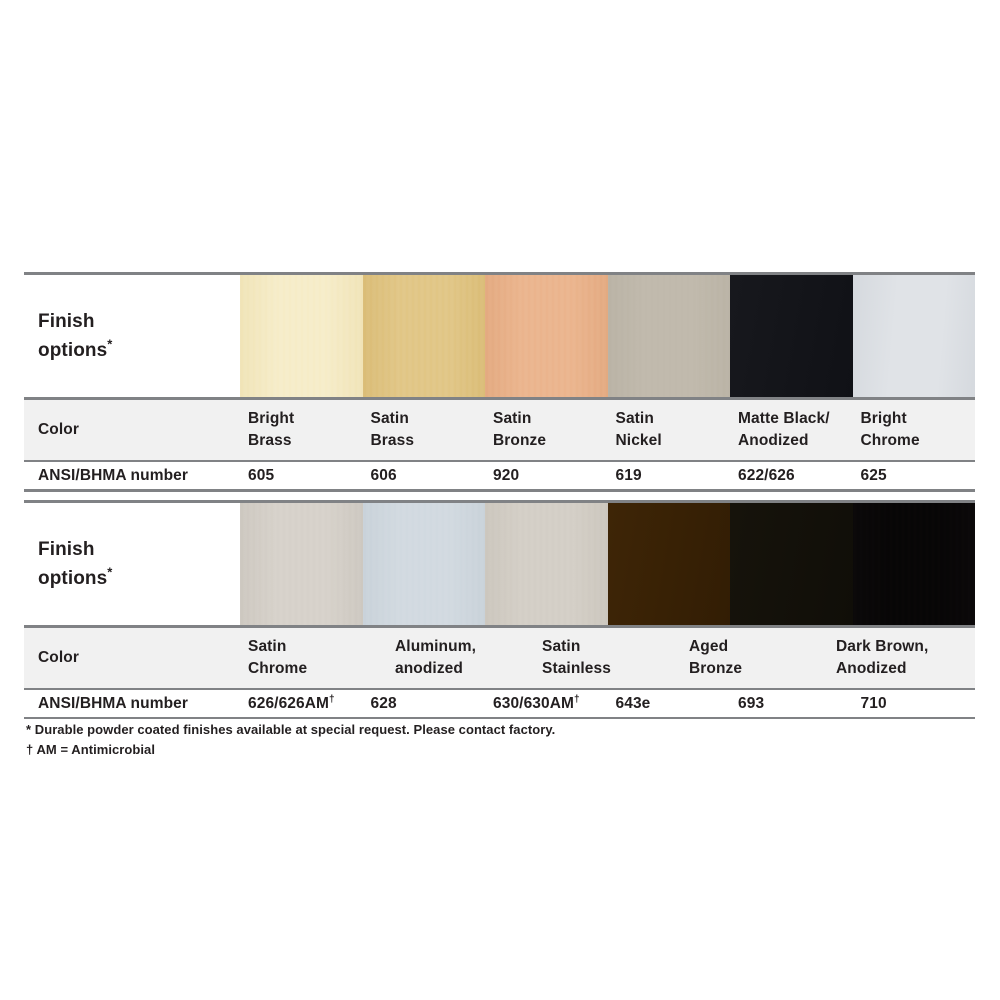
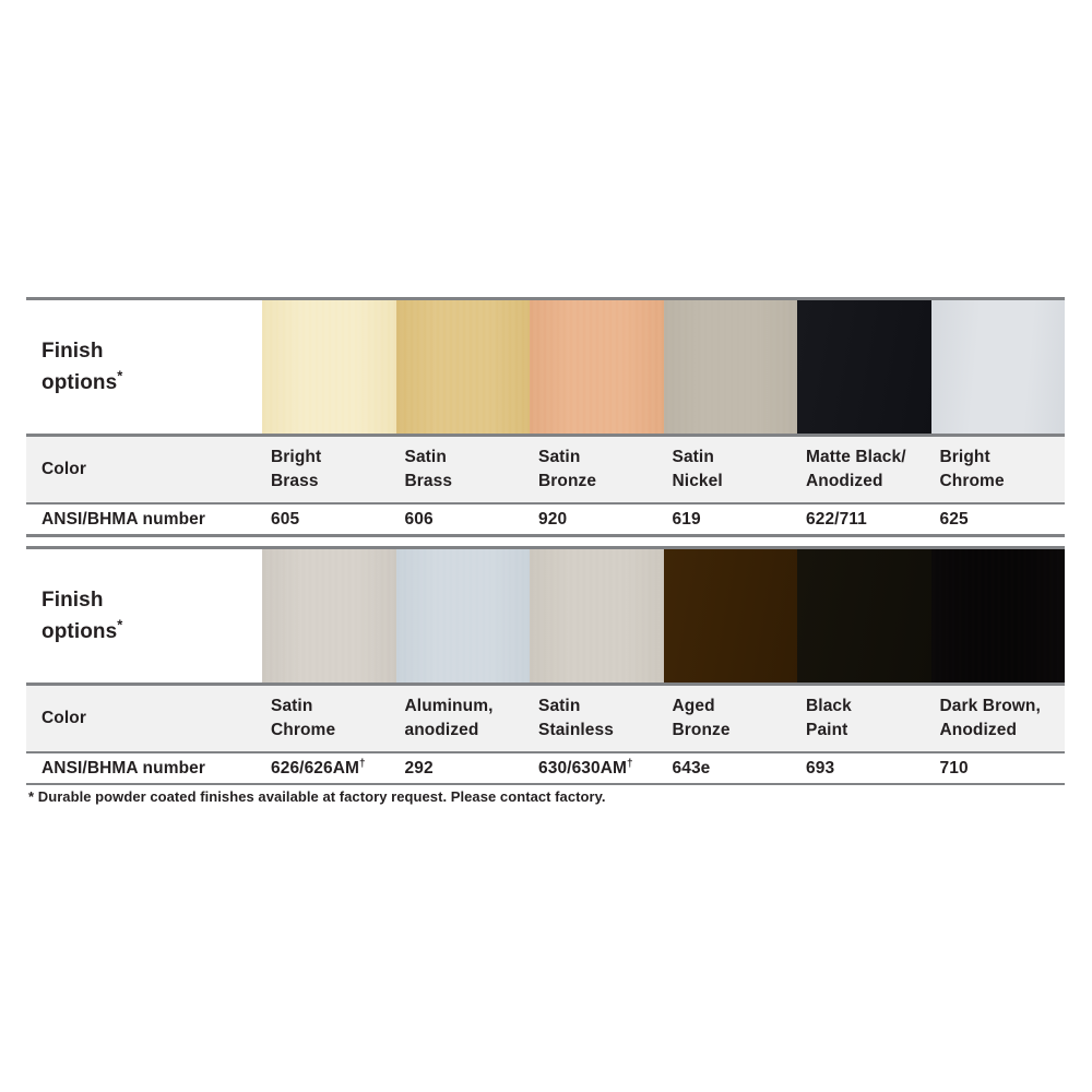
  Finish
  options*
  Color
  Bright
  Brass
  Satin
  Brass
  Satin
  Bronze
  Satin
  Nickel
  Matte Black/
  Anodized
  Bright
  Chrome
  ANSI/BHMA number
  605
  606
  920
  619
- 622/626
+ 622/711
  625
  Finish
  options*
  Color
  Satin
  Chrome
  Aluminum,
  anodized
  Satin
  Stainless
  Aged
  Bronze
+ Black
+ Paint
  Dark Brown,
  Anodized
  ANSI/BHMA number
  626/626AM†
- 628
+ 292
  630/630AM†
  643e
  693
  710
- * Durable powder coated finishes available at special request. Please contact factory.
+ * Durable powder coated finishes available at factory request. Please contact factory.
- † AM = Antimicrobial
